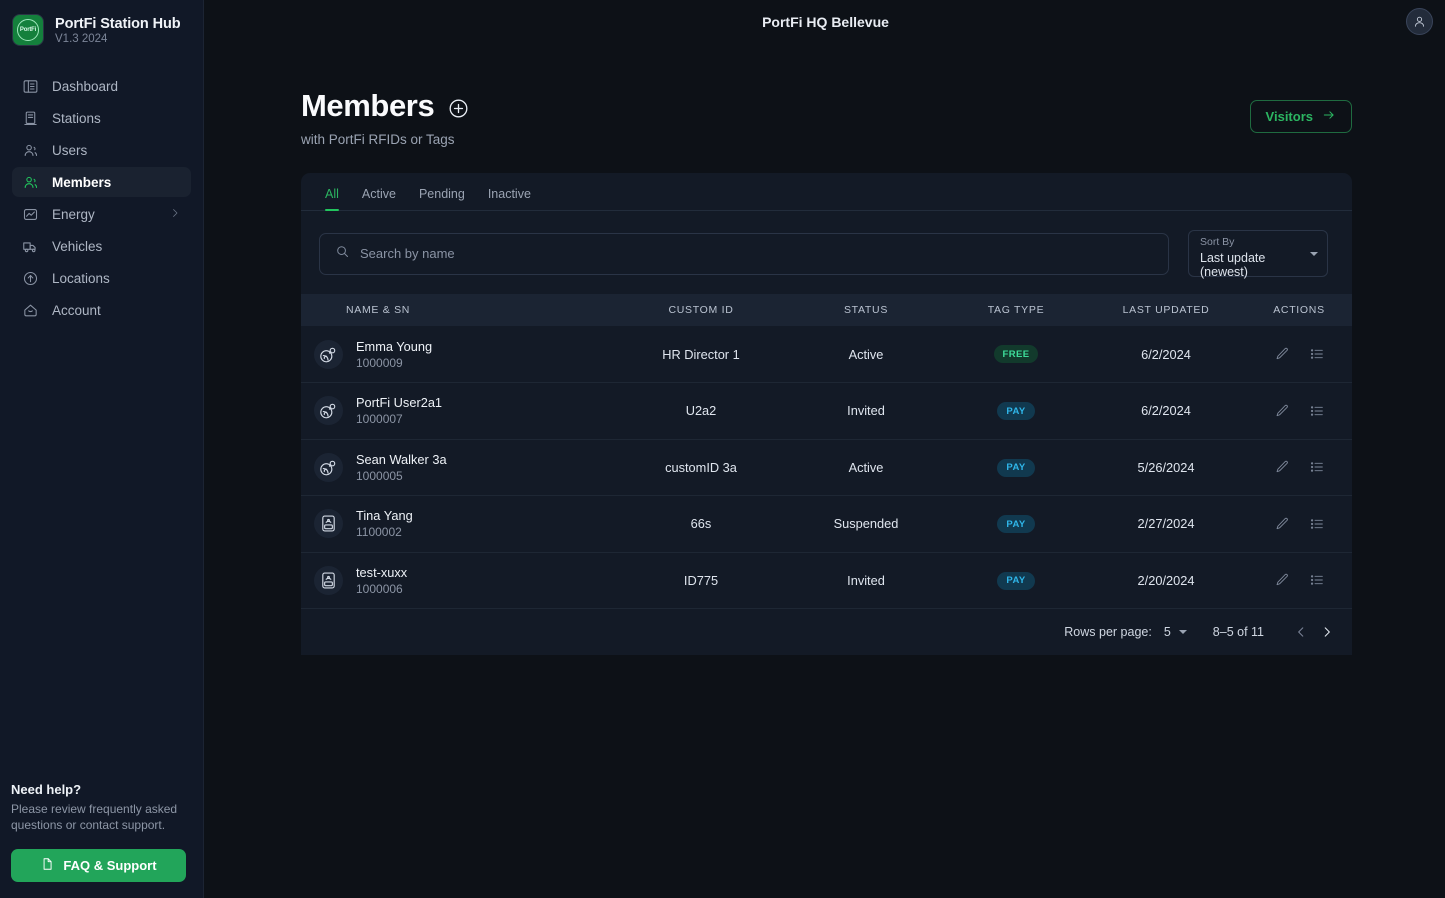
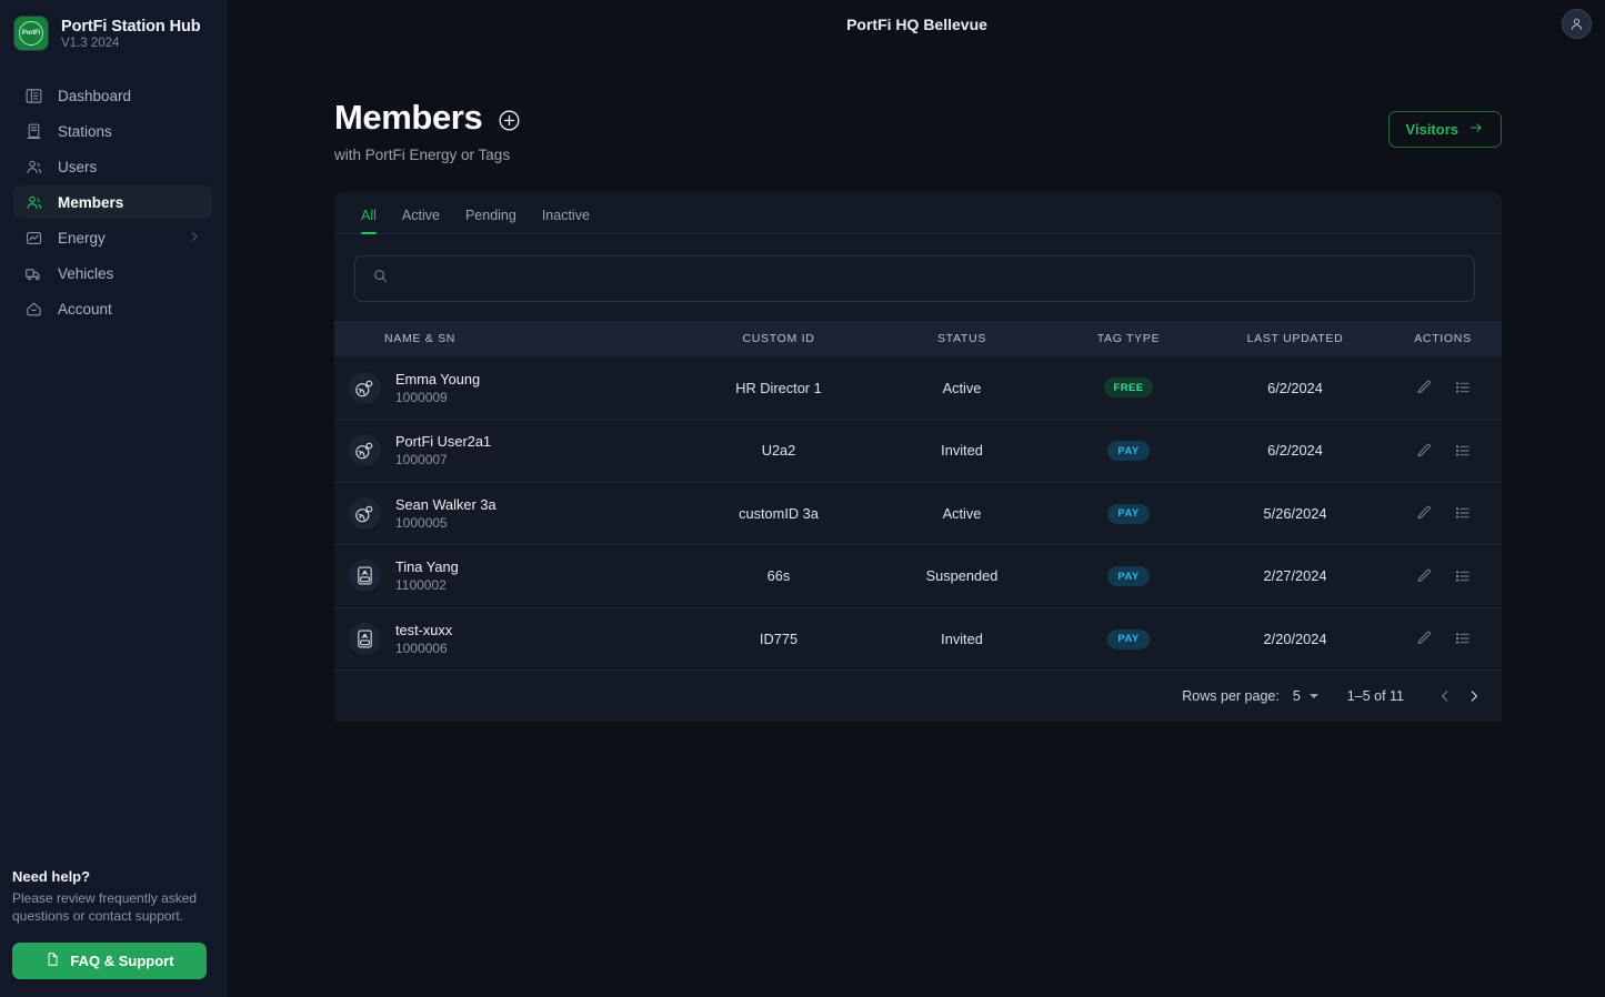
  PortFi Station Hub
  V1.3 2024
  Dashboard
  Stations
  Users
  Members
  Energy
  Vehicles
- Locations
  Account
  Need help?
  Please review frequently asked questions or contact support.
  FAQ & Support
  PortFi HQ Bellevue
  Members
- with PortFi RFIDs or Tags
+ with PortFi Energy or Tags
  Visitors
  All
  Active
  Pending
  Inactive
- Search by name
- Sort By
- Last update (newest)
  NAME & SN	CUSTOM ID	STATUS	TAG TYPE	LAST UPDATED	ACTIONS
  Emma Young 1000009	HR Director 1	Active	FREE	6/2/2024
  PortFi User2a1 1000007	U2a2	Invited	PAY	6/2/2024
  Sean Walker 3a 1000005	customID 3a	Active	PAY	5/26/2024
  Tina Yang 1100002	66s	Suspended	PAY	2/27/2024
  test-xuxx 1000006	ID775	Invited	PAY	2/20/2024
  Rows per page:
  5
- 8–5 of 11
+ 1–5 of 11
